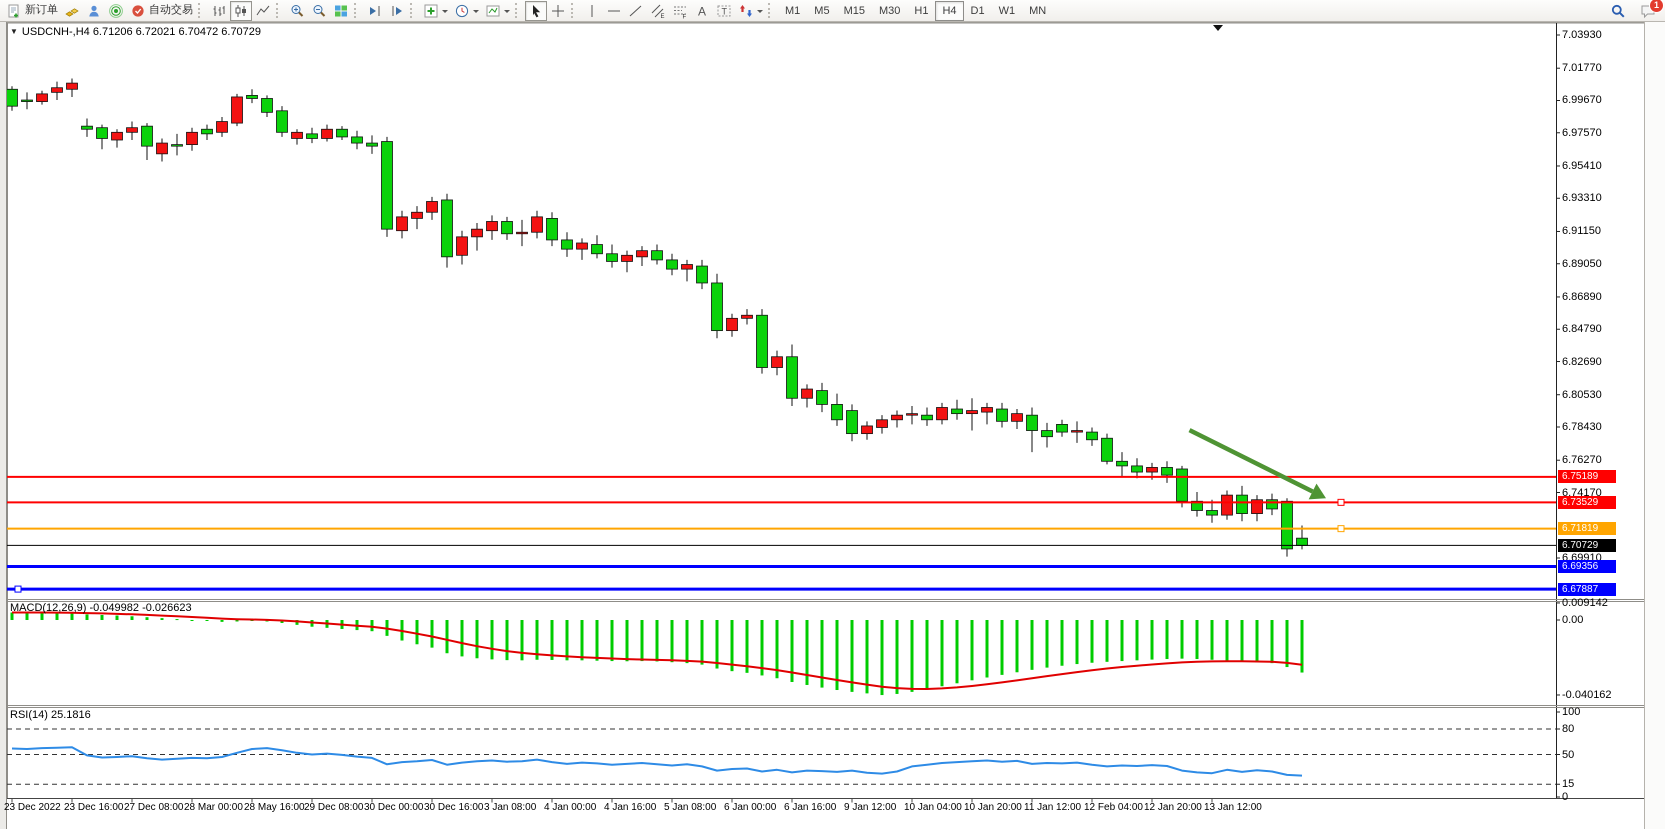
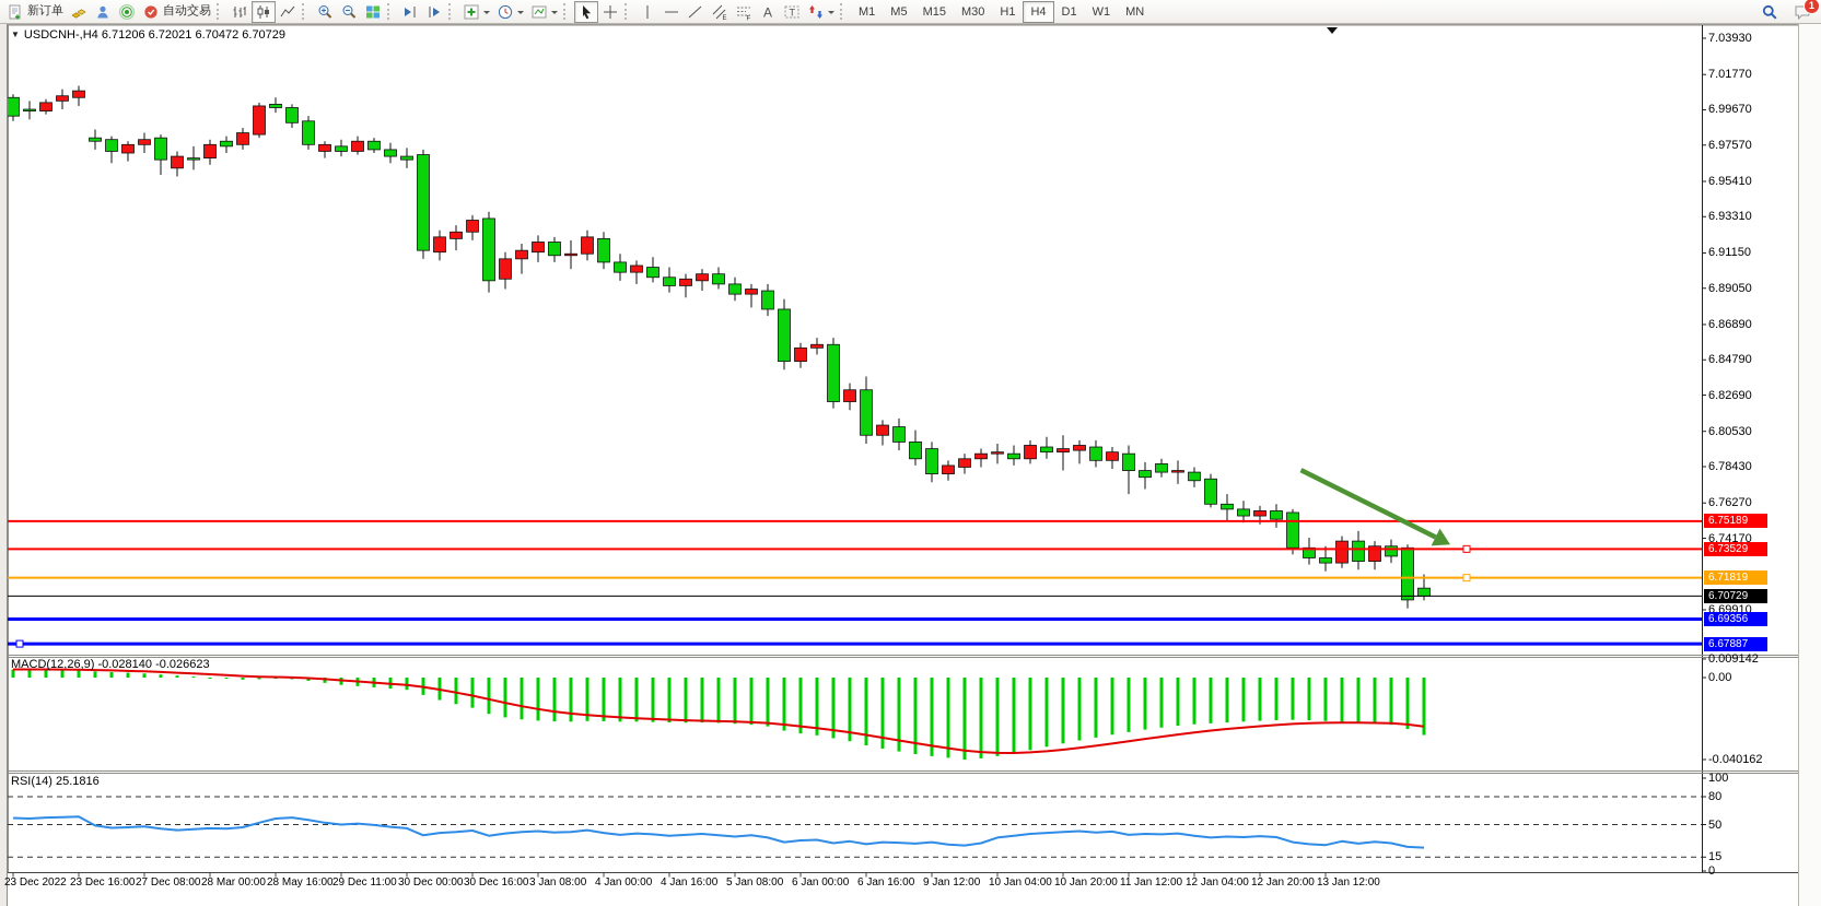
  新订单
  自动交易
  A
  T
  M1
  M5
  M15
  M30
  H1
  H4
  D1
  W1
  MN
  1
  ▼ USDCNH-,H4 6.71206 6.72021 6.70472 6.70729
- MACD(12,26,9) -0.049982 -0.026623
+ MACD(12,26,9) -0.028140 -0.026623
  RSI(14) 25.1816
  7.03930
  7.01770
  6.99670
  6.97570
  6.95410
  6.93310
  6.91150
  6.89050
  6.86890
  6.84790
  6.82690
  6.80530
  6.78430
  6.76270
  6.74170
  6.69910
  6.75189
  6.73529
  6.71819
  6.70729
  6.69356
  6.67887
  0.009142
  0.00
  -0.040162
  100
  80
  50
  15
  0
  23 Dec 2022
  23 Dec 16:00
  27 Dec 08:00
  28 Mar 00:00
  28 May 16:00
- 29 Dec 08:00
+ 29 Dec 11:00
  30 Dec 00:00
  30 Dec 16:00
  3 Jan 08:00
  4 Jan 00:00
  4 Jan 16:00
  5 Jan 08:00
  6 Jan 00:00
  6 Jan 16:00
  9 Jan 12:00
  10 Jan 04:00
  10 Jan 20:00
  11 Jan 12:00
- 12 Feb 04:00
+ 12 Jan 04:00
  12 Jan 20:00
  13 Jan 12:00
